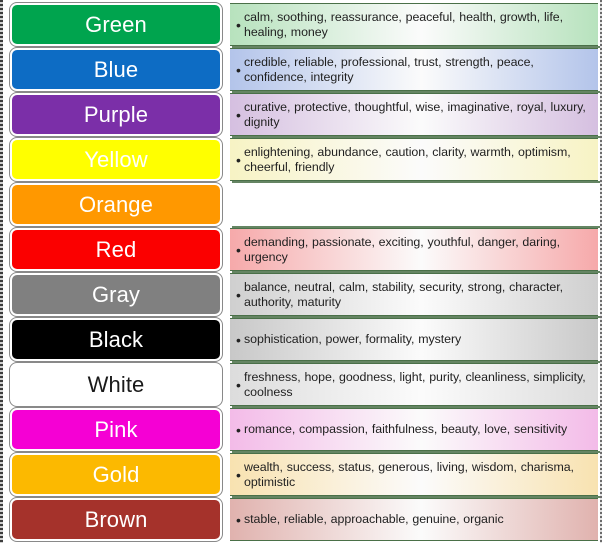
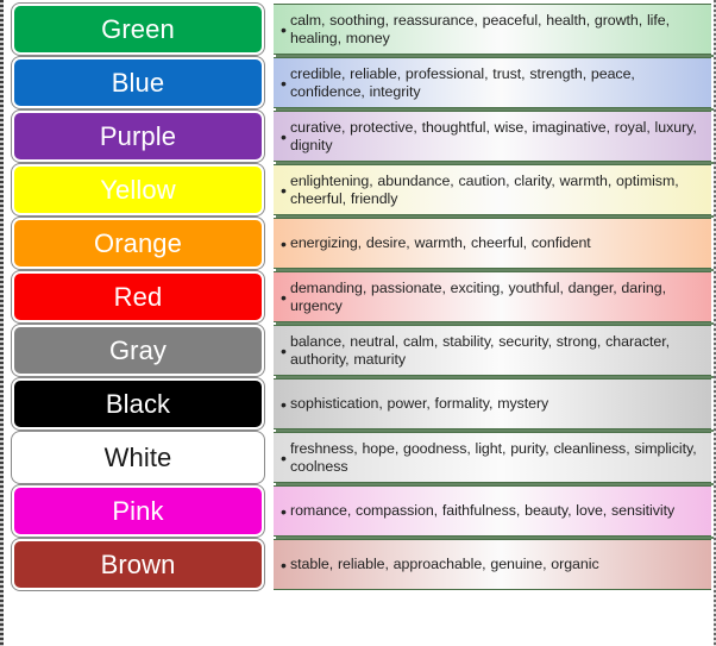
  Green
  calm, soothing, reassurance, peaceful, health, growth, life, healing, money
  Blue
  credible, reliable, professional, trust, strength, peace, confidence, integrity
  Purple
  curative, protective, thoughtful, wise, imaginative, royal, luxury, dignity
  Yellow
  enlightening, abundance, caution, clarity, warmth, optimism, cheerful, friendly
  Orange
+ energizing, desire, warmth, cheerful, confident
  Red
  demanding, passionate, exciting, youthful, danger, daring, urgency
  Gray
  balance, neutral, calm, stability, security, strong, character, authority, maturity
  Black
  sophistication, power, formality, mystery
  White
  freshness, hope, goodness, light, purity, cleanliness, simplicity, coolness
  Pink
  romance, compassion, faithfulness, beauty, love, sensitivity
- Gold
- wealth, success, status, generous, living, wisdom, charisma, optimistic
  Brown
  stable, reliable, approachable, genuine, organic
